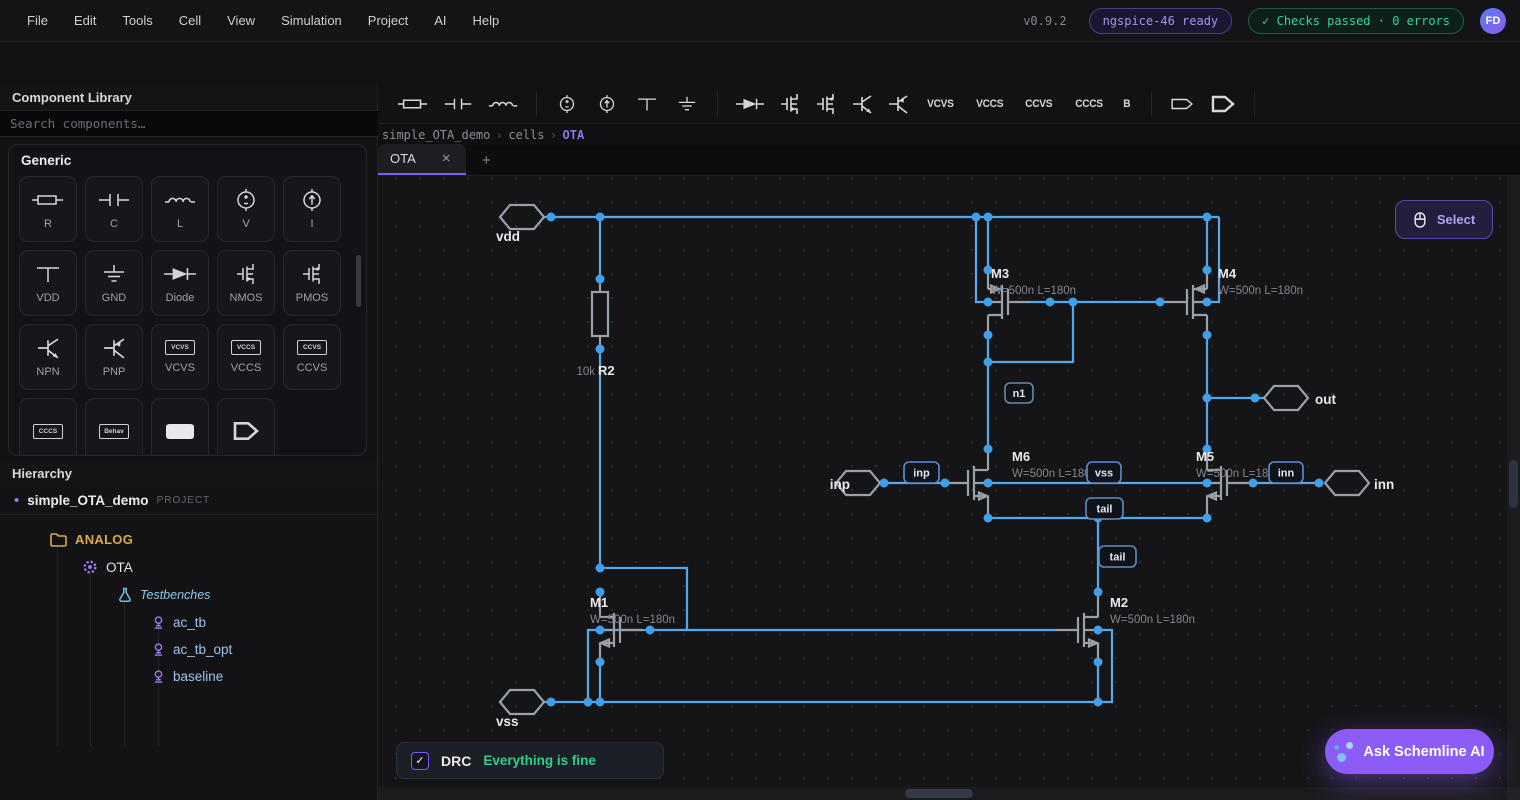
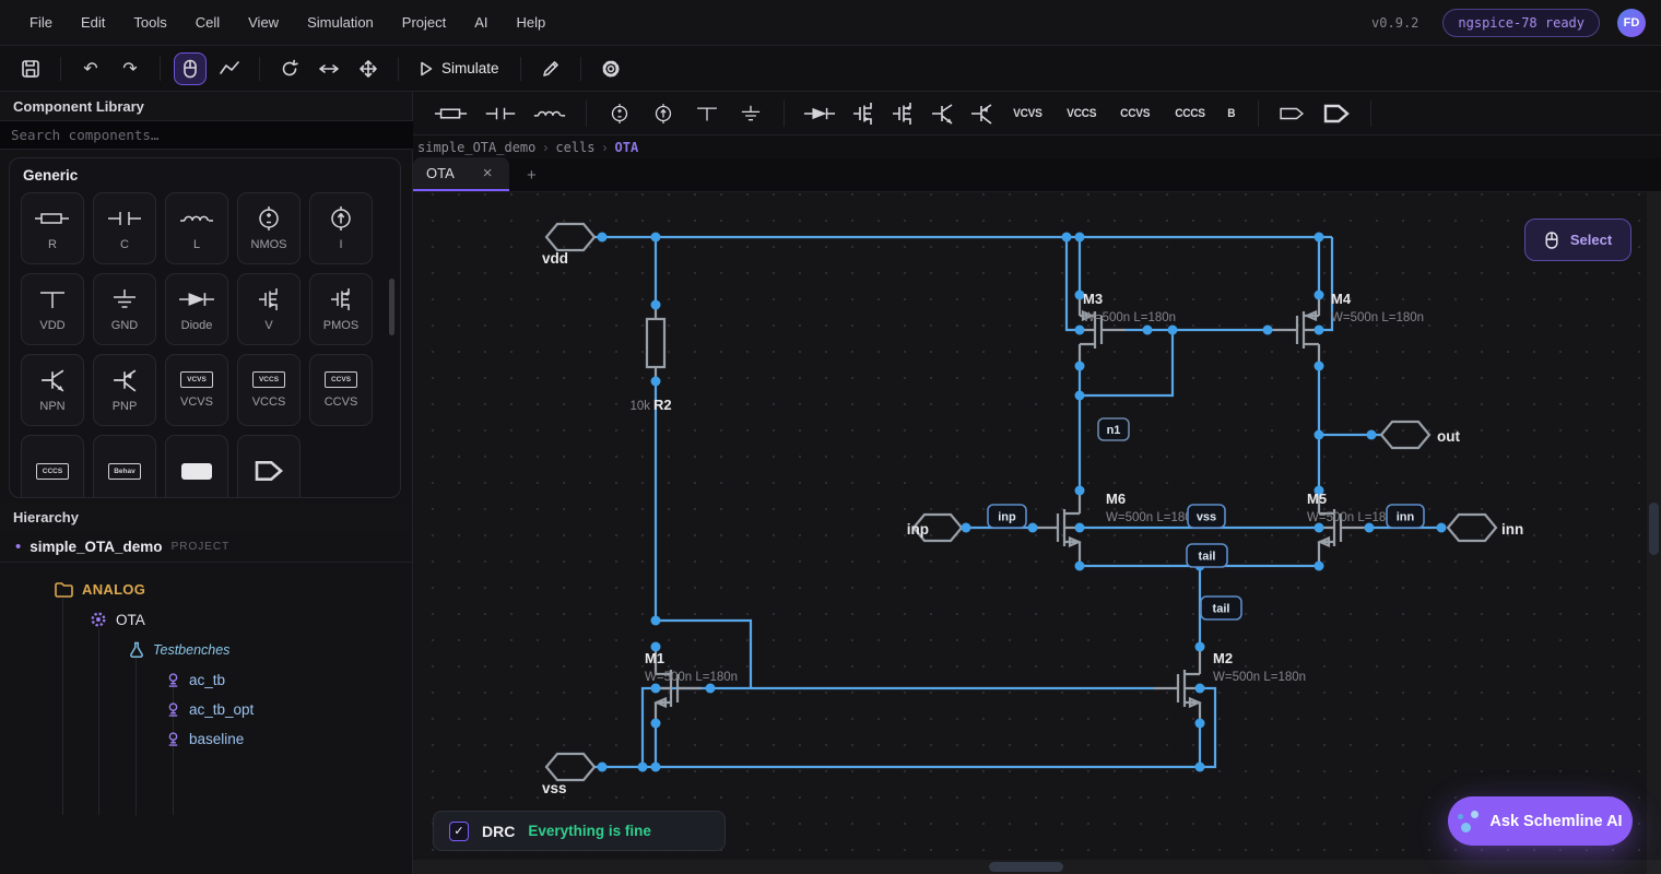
  File
  Edit
  Tools
  Cell
  View
  Simulation
  Project
  AI
  Help
  v0.9.2
- ngspice-46 ready
+ ngspice-78 ready
- ✓ Checks passed · 0 errors
  FD
+ ↶
+ ↷
+ Simulate
  Component Library
  Search components…
  Generic
  R
  C
  L
- V
+ NMOS
  I
  VDD
  GND
  Diode
- NMOS
+ V
  PMOS
  NPN
  PNP
  VCVS
  VCCS
  CCVS
  Hierarchy
  •
  simple_OTA_demo
  PROJECT
  ANALOG
  OTA
  Testbenches
  ac_tb
  ac_tb_opt
  baseline
  VCVS
  VCCS
  CCVS
  CCCS
  B
  simple_OTA_demo
  ›
  cells
  ›
  OTA
  OTA
  ×
  +
  M3
  W=500n L=180n
  M4
  W=500n L=180n
  M6
  W=500n L=18
  M5
  W=500n L=18
  M1
  W=500n L=180n
  M2
  W=500n L=180n
  10k
  R2
  vdd
  vss
  inp
  inn
  out
  inp
  vss
  tail
  tail
  inn
  n1
  Select
  ✓
  DRC
  Everything is fine
  Ask Schemline AI
